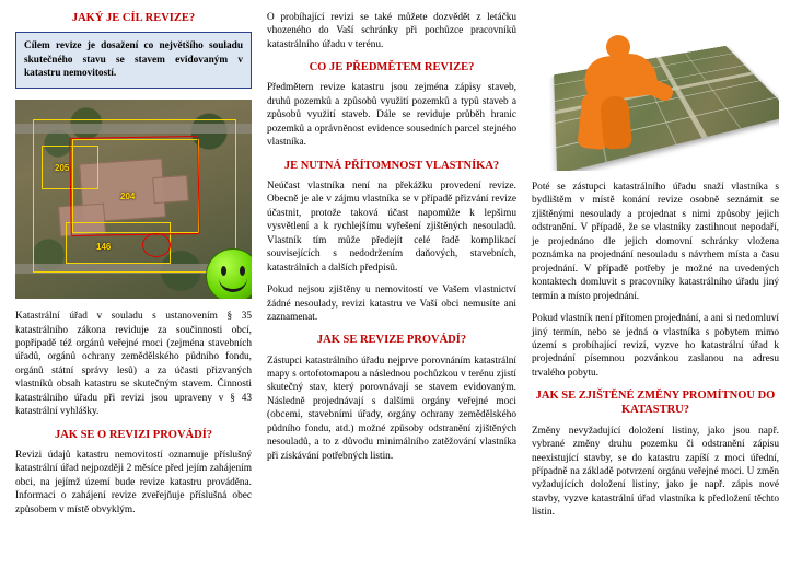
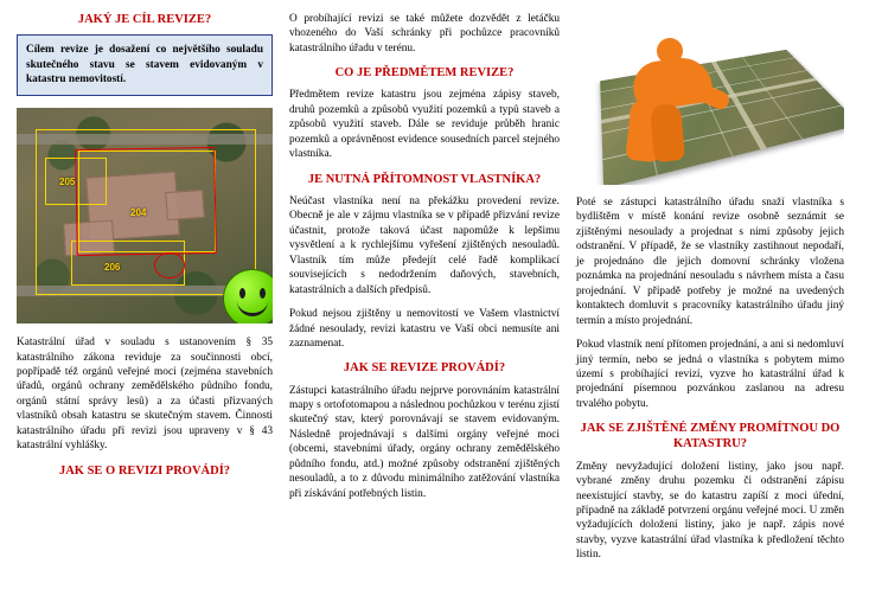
  JAKÝ JE CÍL REVIZE?
  Cílem revize je dosažení co největšího souladu skutečného stavu se stavem evidovaným v katastru nemovitostí.
  205
  204
- 146
+ 206
  Katastrální úřad v souladu s ustanovením § 35 katastrálního zákona reviduje za součinnosti obcí, popřípadě též orgánů veřejné moci (zejména stavebních úřadů, orgánů ochrany zemědělského půdního fondu, orgánů státní správy lesů) a za účasti přizvaných vlastníků obsah katastru se skutečným stavem. Činnosti katastrálního úřadu při revizi jsou upraveny v § 43 katastrální vyhlášky.
  JAK SE O REVIZI PROVÁDÍ?
- Revizi údajů katastru nemovitostí oznamuje příslušný katastrální úřad nejpozději 2 měsíce před jejím zahájením obci, na jejímž území bude revize katastru prováděna. Informaci o zahájení revize zveřejňuje příslušná obec způsobem v místě obvyklým.
  O probíhající revizi se také můžete dozvědět z letáčku vhozeného do Vaší schránky při pochůzce pracovníků katastrálního úřadu v terénu.
  CO JE PŘEDMĚTEM REVIZE?
  Předmětem revize katastru jsou zejména zápisy staveb, druhů pozemků a způsobů využití pozemků a typů staveb a způsobů využití staveb. Dále se reviduje průběh hranic pozemků a oprávněnost evidence sousedních parcel stejného vlastníka.
  JE NUTNÁ PŘÍTOMNOST VLASTNÍKA?
  Neúčast vlastníka není na překážku provedení revize. Obecně je ale v zájmu vlastníka se v případě přizvání revize účastnit, protože taková účast napomůže k lepšimu vysvětlení a k rychlejšímu vyřešení zjištěných nesouladů. Vlastník tím může předejít celé řadě komplikací souvisejících s nedodržením daňových, stavebních, katastrálních a dalších předpisů.
  Pokud nejsou zjištěny u nemovitostí ve Vašem vlastnictví žádné nesoulady, revizi katastru ve Vaší obci nemusíte ani zaznamenat.
  JAK SE REVIZE PROVÁDÍ?
  Zástupci katastrálního úřadu nejprve porovnáním katastrální mapy s ortofotomapou a následnou pochůzkou v terénu zjistí skutečný stav, který porovnávají se stavem evidovaným. Následně projednávají s dalšími orgány veřejné moci (obcemi, stavebními úřady, orgány ochrany zemědělského půdního fondu, atd.) možné způsoby odstranění zjištěných nesouladů, a to z důvodu minimálního zatěžování vlastníka při získávání potřebných listin.
  Poté se zástupci katastrálního úřadu snaží vlastníka s bydlištěm v místě konání revize osobně seznámit se zjištěnými nesoulady a projednat s nimi způsoby jejich odstranění. V případě, že se vlastníky zastihnout nepodaří, je projednáno dle jejich domovní schránky vložena poznámka na projednání nesouladu s návrhem místa a času projednání. V případě potřeby je možné na uvedených kontaktech domluvit s pracovníky katastrálního úřadu jiný termín a místo projednání.
  Pokud vlastník není přítomen projednání, a ani si nedomluví jiný termín, nebo se jedná o vlastníka s pobytem mimo území s probíhající revizí, vyzve ho katastrální úřad k projednání písemnou pozvánkou zaslanou na adresu trvalého pobytu.
  JAK SE ZJIŠTĚNÉ ZMĚNY PROMÍTNOU DO KATASTRU?
  Změny nevyžadující doložení listiny, jako jsou např. vybrané změny druhu pozemku či odstranění zápisu neexistující stavby, se do katastru zapíší z moci úřední, případně na základě potvrzení orgánu veřejné moci. U změn vyžadujících doložení listiny, jako je např. zápis nové stavby, vyzve katastrální úřad vlastníka k předložení těchto listin.
